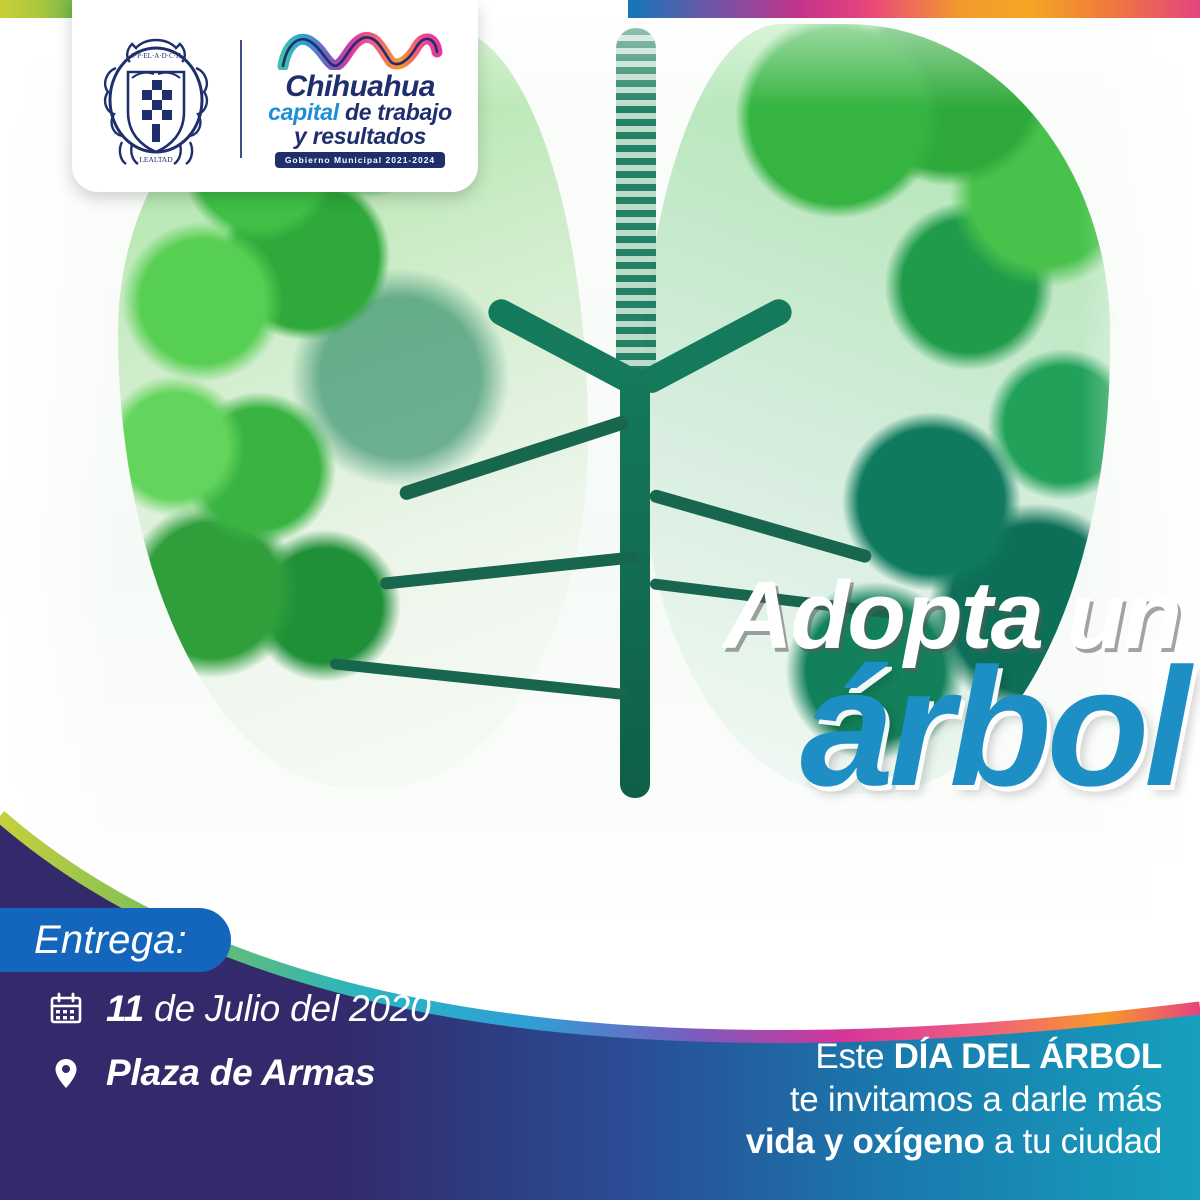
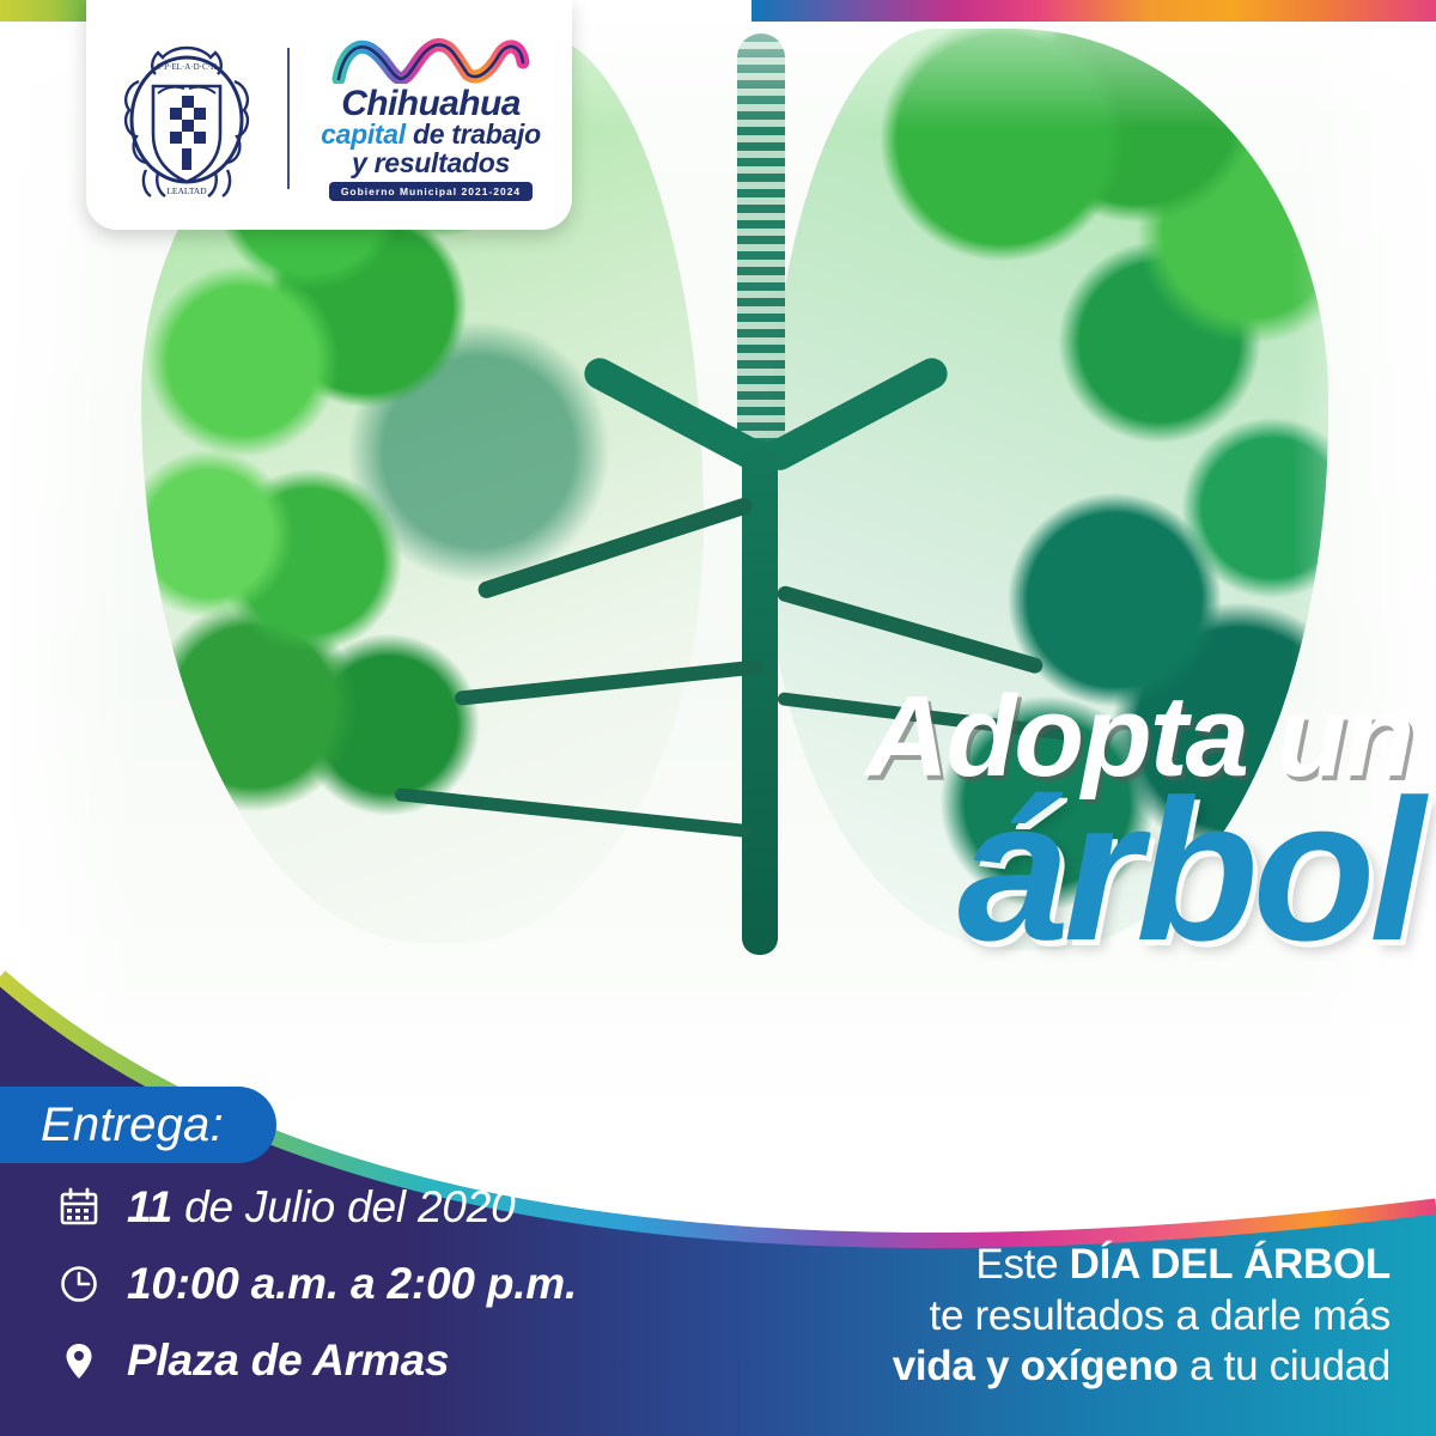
  S·P·EL·A·D·C·H
  LEALTAD
  Chihuahua
  capital de trabajo
  y resultados
  Gobierno Municipal 2021-2024
  Adopta un
  árbol
  Entrega:
  11 de Julio del 2020
+ 10:00 a.m. a 2:00 p.m.
  Plaza de Armas
  Este DÍA DEL ÁRBOL
- te invitamos a darle más
+ te resultados a darle más
  vida y oxígeno a tu ciudad
